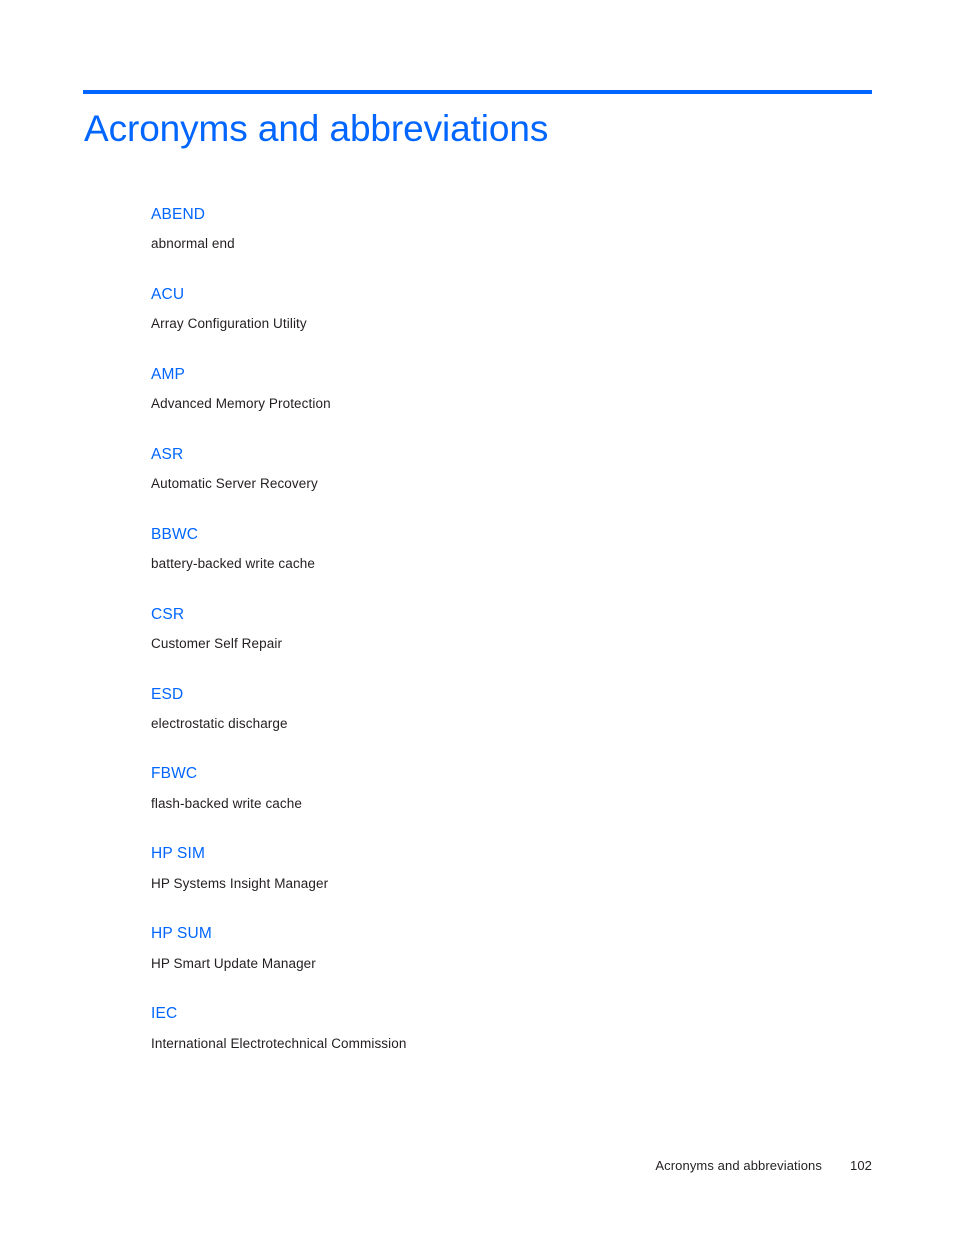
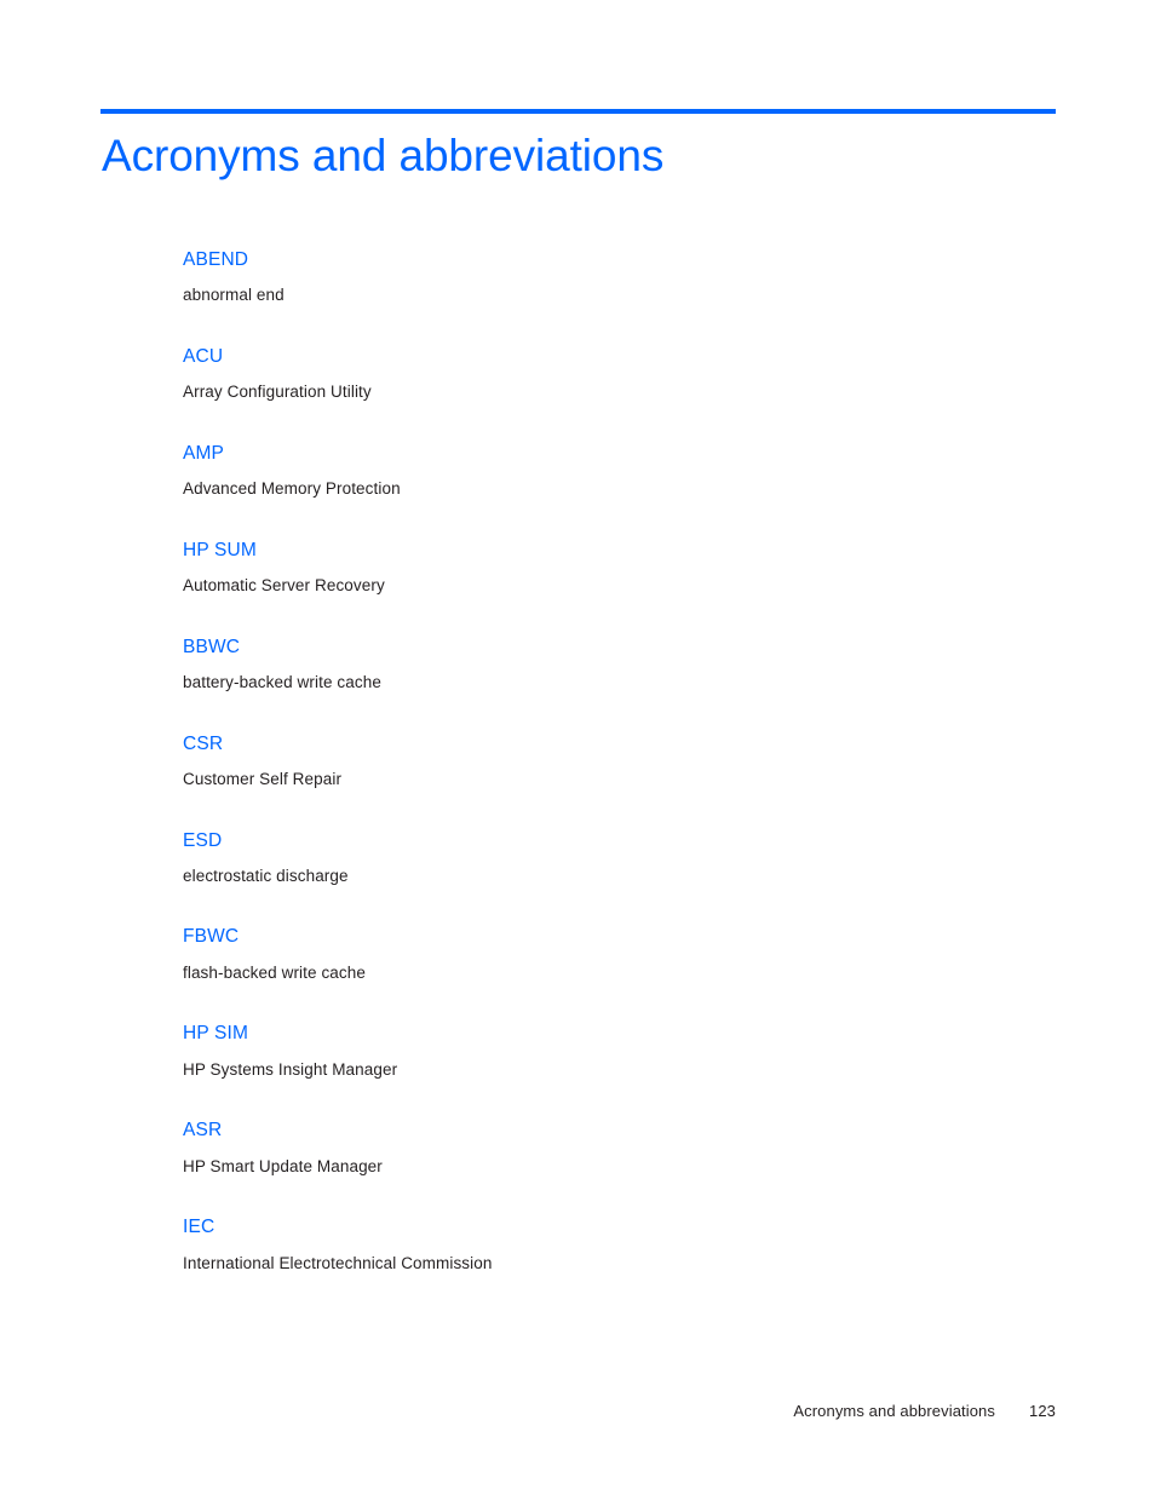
  Acronyms and abbreviations
  ABEND
  abnormal end
  ACU
  Array Configuration Utility
  AMP
  Advanced Memory Protection
- ASR
+ HP SUM
  Automatic Server Recovery
  BBWC
  battery-backed write cache
  CSR
  Customer Self Repair
  ESD
  electrostatic discharge
  FBWC
  flash-backed write cache
  HP SIM
  HP Systems Insight Manager
- HP SUM
+ ASR
  HP Smart Update Manager
  IEC
  International Electrotechnical Commission
  Acronyms and abbreviations
- 102
+ 123
